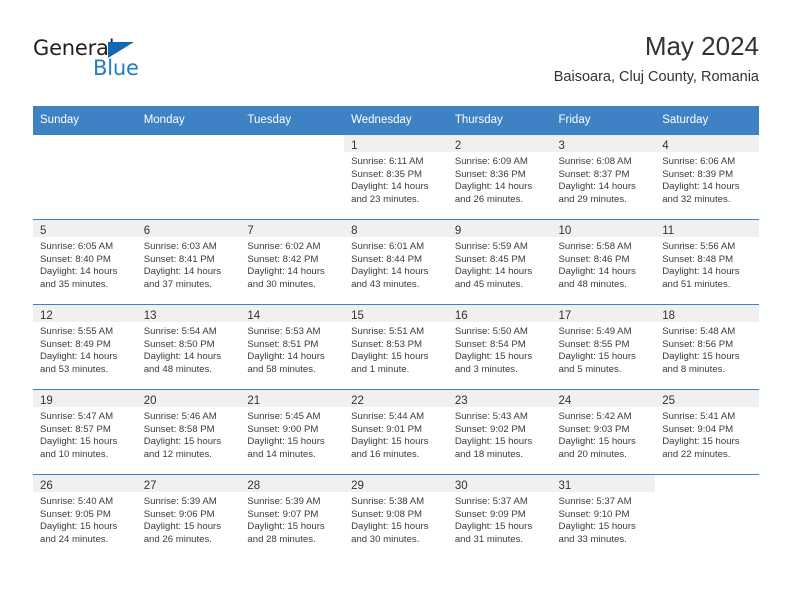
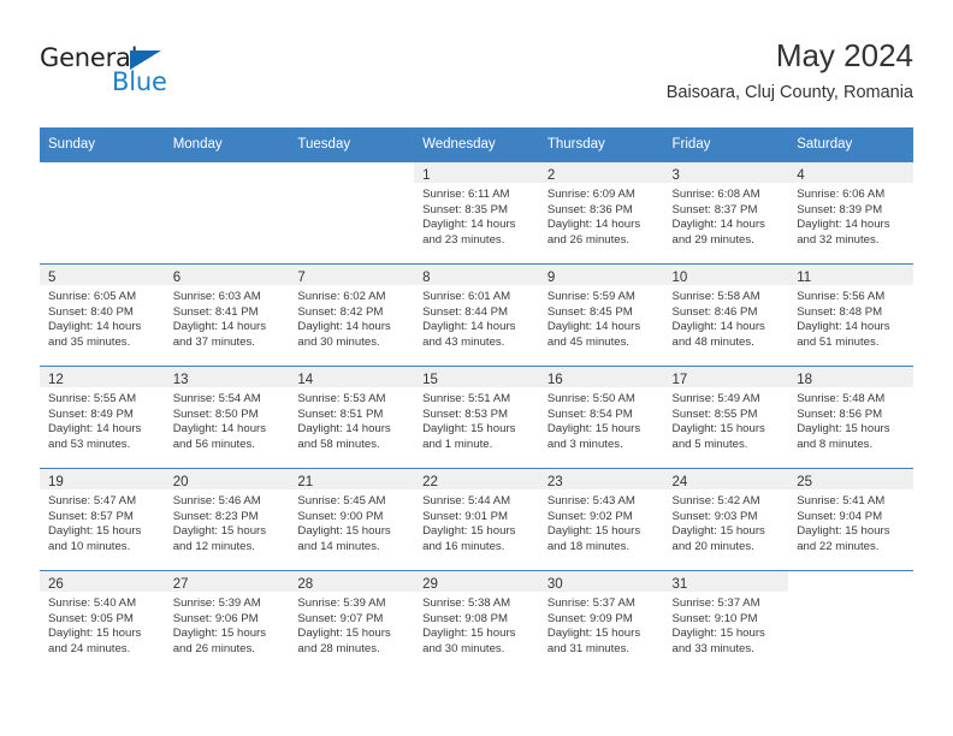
  General
  Blue
  May 2024
  Baisoara, Cluj County, Romania
  Sunday	Monday	Tuesday	Wednesday	Thursday	Friday	Saturday
  			1Sunrise: 6:11 AMSunset: 8:35 PMDaylight: 14 hoursand 23 minutes.	2Sunrise: 6:09 AMSunset: 8:36 PMDaylight: 14 hoursand 26 minutes.	3Sunrise: 6:08 AMSunset: 8:37 PMDaylight: 14 hoursand 29 minutes.	4Sunrise: 6:06 AMSunset: 8:39 PMDaylight: 14 hoursand 32 minutes.
  5Sunrise: 6:05 AMSunset: 8:40 PMDaylight: 14 hoursand 35 minutes.	6Sunrise: 6:03 AMSunset: 8:41 PMDaylight: 14 hoursand 37 minutes.	7Sunrise: 6:02 AMSunset: 8:42 PMDaylight: 14 hoursand 30 minutes.	8Sunrise: 6:01 AMSunset: 8:44 PMDaylight: 14 hoursand 43 minutes.	9Sunrise: 5:59 AMSunset: 8:45 PMDaylight: 14 hoursand 45 minutes.	10Sunrise: 5:58 AMSunset: 8:46 PMDaylight: 14 hoursand 48 minutes.	11Sunrise: 5:56 AMSunset: 8:48 PMDaylight: 14 hoursand 51 minutes.
- 12Sunrise: 5:55 AMSunset: 8:49 PMDaylight: 14 hoursand 53 minutes.	13Sunrise: 5:54 AMSunset: 8:50 PMDaylight: 14 hoursand 48 minutes.	14Sunrise: 5:53 AMSunset: 8:51 PMDaylight: 14 hoursand 58 minutes.	15Sunrise: 5:51 AMSunset: 8:53 PMDaylight: 15 hoursand 1 minute.	16Sunrise: 5:50 AMSunset: 8:54 PMDaylight: 15 hoursand 3 minutes.	17Sunrise: 5:49 AMSunset: 8:55 PMDaylight: 15 hoursand 5 minutes.	18Sunrise: 5:48 AMSunset: 8:56 PMDaylight: 15 hoursand 8 minutes.
+ 12Sunrise: 5:55 AMSunset: 8:49 PMDaylight: 14 hoursand 53 minutes.	13Sunrise: 5:54 AMSunset: 8:50 PMDaylight: 14 hoursand 56 minutes.	14Sunrise: 5:53 AMSunset: 8:51 PMDaylight: 14 hoursand 58 minutes.	15Sunrise: 5:51 AMSunset: 8:53 PMDaylight: 15 hoursand 1 minute.	16Sunrise: 5:50 AMSunset: 8:54 PMDaylight: 15 hoursand 3 minutes.	17Sunrise: 5:49 AMSunset: 8:55 PMDaylight: 15 hoursand 5 minutes.	18Sunrise: 5:48 AMSunset: 8:56 PMDaylight: 15 hoursand 8 minutes.
- 19Sunrise: 5:47 AMSunset: 8:57 PMDaylight: 15 hoursand 10 minutes.	20Sunrise: 5:46 AMSunset: 8:58 PMDaylight: 15 hoursand 12 minutes.	21Sunrise: 5:45 AMSunset: 9:00 PMDaylight: 15 hoursand 14 minutes.	22Sunrise: 5:44 AMSunset: 9:01 PMDaylight: 15 hoursand 16 minutes.	23Sunrise: 5:43 AMSunset: 9:02 PMDaylight: 15 hoursand 18 minutes.	24Sunrise: 5:42 AMSunset: 9:03 PMDaylight: 15 hoursand 20 minutes.	25Sunrise: 5:41 AMSunset: 9:04 PMDaylight: 15 hoursand 22 minutes.
+ 19Sunrise: 5:47 AMSunset: 8:57 PMDaylight: 15 hoursand 10 minutes.	20Sunrise: 5:46 AMSunset: 8:23 PMDaylight: 15 hoursand 12 minutes.	21Sunrise: 5:45 AMSunset: 9:00 PMDaylight: 15 hoursand 14 minutes.	22Sunrise: 5:44 AMSunset: 9:01 PMDaylight: 15 hoursand 16 minutes.	23Sunrise: 5:43 AMSunset: 9:02 PMDaylight: 15 hoursand 18 minutes.	24Sunrise: 5:42 AMSunset: 9:03 PMDaylight: 15 hoursand 20 minutes.	25Sunrise: 5:41 AMSunset: 9:04 PMDaylight: 15 hoursand 22 minutes.
  26Sunrise: 5:40 AMSunset: 9:05 PMDaylight: 15 hoursand 24 minutes.	27Sunrise: 5:39 AMSunset: 9:06 PMDaylight: 15 hoursand 26 minutes.	28Sunrise: 5:39 AMSunset: 9:07 PMDaylight: 15 hoursand 28 minutes.	29Sunrise: 5:38 AMSunset: 9:08 PMDaylight: 15 hoursand 30 minutes.	30Sunrise: 5:37 AMSunset: 9:09 PMDaylight: 15 hoursand 31 minutes.	31Sunrise: 5:37 AMSunset: 9:10 PMDaylight: 15 hoursand 33 minutes.
